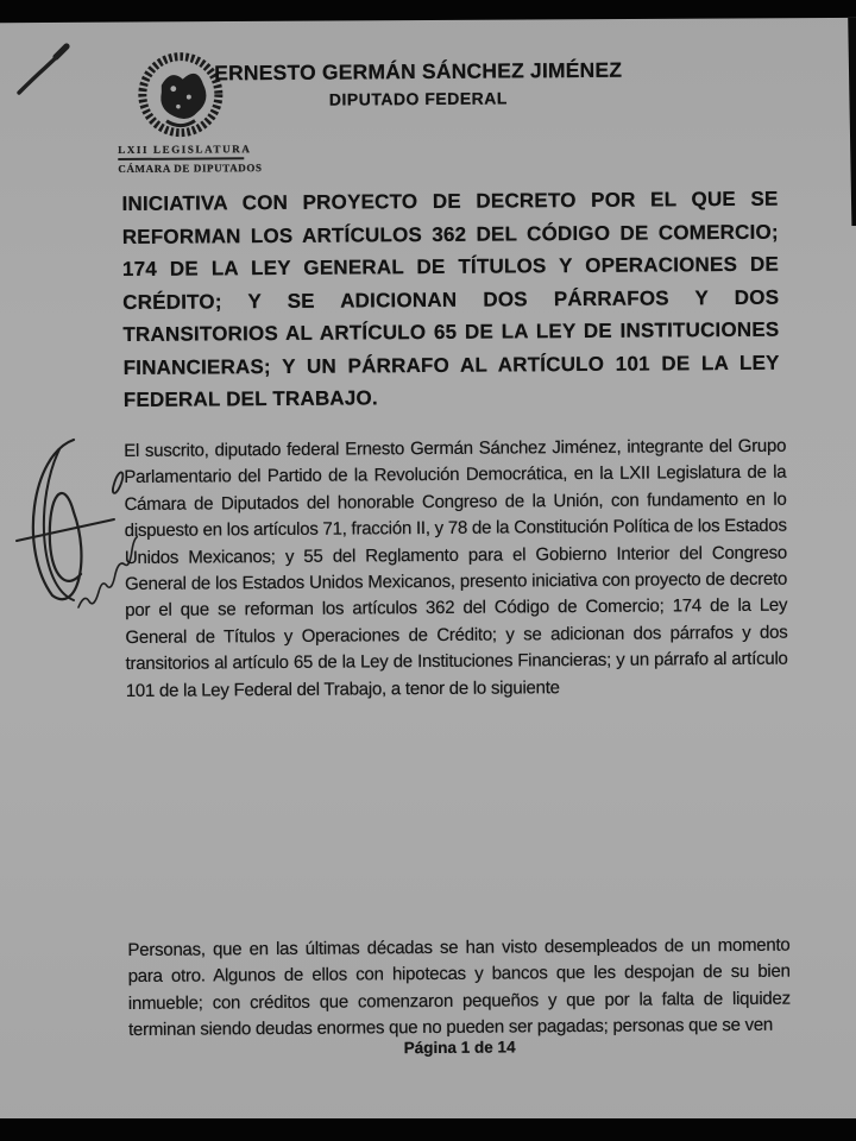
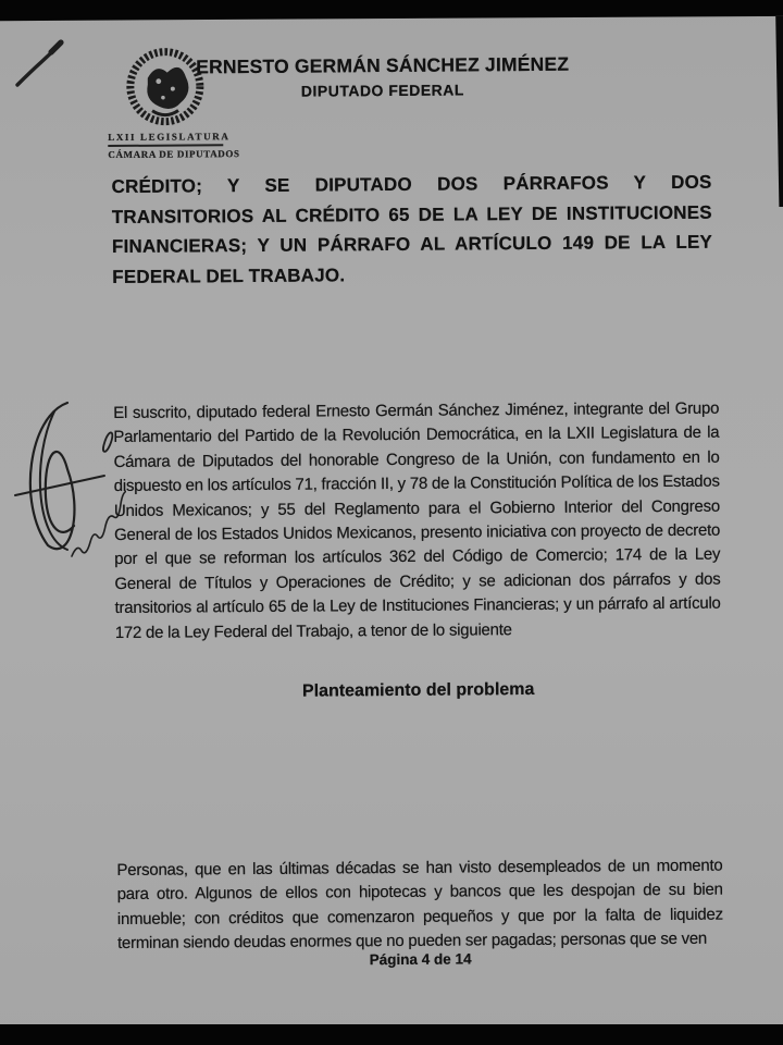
  LXII LEGISLATURA
  CÁMARA DE DIPUTADOS
  ERNESTO GERMÁN SÁNCHEZ JIMÉNEZ
  DIPUTADO FEDERAL
- INICIATIVA CON PROYECTO DE DECRETO POR EL QUE SE
- REFORMAN LOS ARTÍCULOS 362 DEL CÓDIGO DE COMERCIO;
- 174 DE LA LEY GENERAL DE TÍTULOS Y OPERACIONES DE
- CRÉDITO; Y SE ADICIONAN DOS PÁRRAFOS Y DOS
+ CRÉDITO; Y SE DIPUTADO DOS PÁRRAFOS Y DOS
- TRANSITORIOS AL ARTÍCULO 65 DE LA LEY DE INSTITUCIONES
+ TRANSITORIOS AL CRÉDITO 65 DE LA LEY DE INSTITUCIONES
- FINANCIERAS; Y UN PÁRRAFO AL ARTÍCULO 101 DE LA LEY
+ FINANCIERAS; Y UN PÁRRAFO AL ARTÍCULO 149 DE LA LEY
  FEDERAL DEL TRABAJO.
- El suscrito, diputado federal Ernesto Germán Sánchez Jiménez, integrante del Grupo Parlamentario del Partido de la Revolución Democrática, en la LXII Legislatura de la Cámara de Diputados del honorable Congreso de la Unión, con fundamento en lo dispuesto en los artículos 71, fracción II, y 78 de la Constitución Política de los Estados Unidos Mexicanos; y 55 del Reglamento para el Gobierno Interior del Congreso General de los Estados Unidos Mexicanos, presento iniciativa con proyecto de decreto por el que se reforman los artículos 362 del Código de Comercio; 174 de la Ley General de Títulos y Operaciones de Crédito; y se adicionan dos párrafos y dos transitorios al artículo 65 de la Ley de Instituciones Financieras; y un párrafo al artículo 101 de la Ley Federal del Trabajo, a tenor de lo siguiente
+ El suscrito, diputado federal Ernesto Germán Sánchez Jiménez, integrante del Grupo Parlamentario del Partido de la Revolución Democrática, en la LXII Legislatura de la Cámara de Diputados del honorable Congreso de la Unión, con fundamento en lo dispuesto en los artículos 71, fracción II, y 78 de la Constitución Política de los Estados Unidos Mexicanos; y 55 del Reglamento para el Gobierno Interior del Congreso General de los Estados Unidos Mexicanos, presento iniciativa con proyecto de decreto por el que se reforman los artículos 362 del Código de Comercio; 174 de la Ley General de Títulos y Operaciones de Crédito; y se adicionan dos párrafos y dos transitorios al artículo 65 de la Ley de Instituciones Financieras; y un párrafo al artículo 172 de la Ley Federal del Trabajo, a tenor de lo siguiente
+ Planteamiento del problema
  Personas, que en las últimas décadas se han visto desempleados de un momento para otro. Algunos de ellos con hipotecas y bancos que les despojan de su bien inmueble; con créditos que comenzaron pequeños y que por la falta de liquidez terminan siendo deudas enormes que no pueden ser pagadas; personas que se ven
- Página 1 de 14
+ Página 4 de 14
